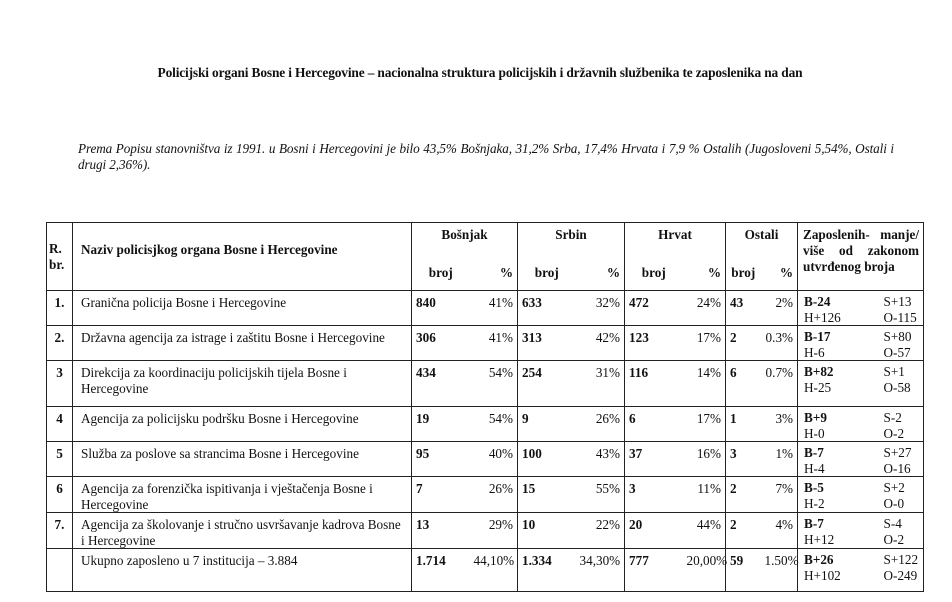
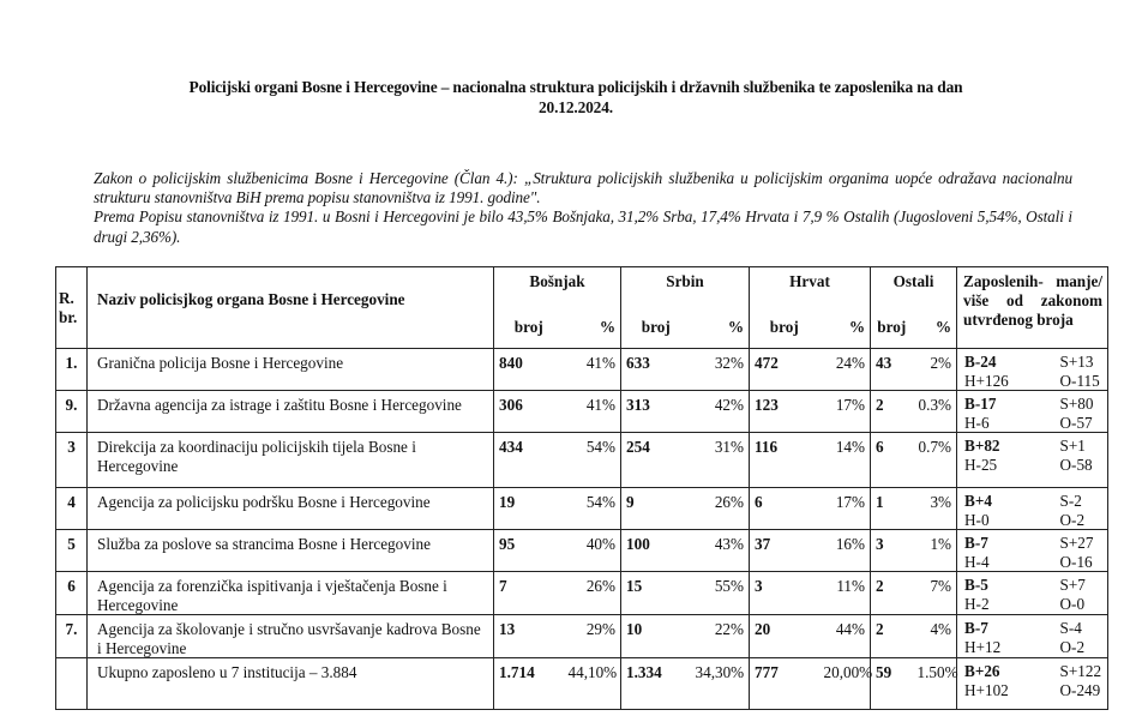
  Policijski organi Bosne i Hercegovine – nacionalna struktura policijskih i državnih službenika te zaposlenika na dan
+ 20.12.2024.
+ Zakon o policijskim službenicima Bosne i Hercegovine (Član 4.): „Struktura policijskih službenika u policijskim organima uopće odražava nacionalnu strukturu stanovništva BiH prema popisu stanovništva iz 1991. godine".
  Prema Popisu stanovništva iz 1991. u Bosni i Hercegovini je bilo 43,5% Bošnjaka, 31,2% Srba, 17,4% Hrvata i 7,9 % Ostalih (Jugosloveni 5,54%, Ostali i drugi 2,36%).
  R. br.	Naziv policisjkog organa Bosne i Hercegovine	Bošnjak	Srbin	Hrvat	Ostali	Zaposlenih- manje/ više od zakonom utvrđenog broja
  broj	%	broj	%	broj	%	broj	%
  1.	Granična policija Bosne i Hercegovine	840	41%	633	32%	472	24%	43	2%	B-24 S+13 H+126 O-115
- 2.	Državna agencija za istrage i zaštitu Bosne i Hercegovine	306	41%	313	42%	123	17%	2	0.3%	B-17 S+80 H-6 O-57
+ 9.	Državna agencija za istrage i zaštitu Bosne i Hercegovine	306	41%	313	42%	123	17%	2	0.3%	B-17 S+80 H-6 O-57
  3	Direkcija za koordinaciju policijskih tijela Bosne i Hercegovine	434	54%	254	31%	116	14%	6	0.7%	B+82 S+1 H-25 O-58
- 4	Agencija za policijsku podršku Bosne i Hercegovine	19	54%	9	26%	6	17%	1	3%	B+9 S-2 H-0 O-2
+ 4	Agencija za policijsku podršku Bosne i Hercegovine	19	54%	9	26%	6	17%	1	3%	B+4 S-2 H-0 O-2
  5	Služba za poslove sa strancima Bosne i Hercegovine	95	40%	100	43%	37	16%	3	1%	B-7 S+27 H-4 O-16
- 6	Agencija za forenzička ispitivanja i vještačenja Bosne i Hercegovine	7	26%	15	55%	3	11%	2	7%	B-5 S+2 H-2 O-0
+ 6	Agencija za forenzička ispitivanja i vještačenja Bosne i Hercegovine	7	26%	15	55%	3	11%	2	7%	B-5 S+7 H-2 O-0
  7.	Agencija za školovanje i stručno usvršavanje kadrova Bosne i Hercegovine	13	29%	10	22%	20	44%	2	4%	B-7 S-4 H+12 O-2
  	Ukupno zaposleno u 7 institucija – 3.884	1.714	44,10%	1.334	34,30%	777	20,00%	59	1.50%	B+26 S+122 H+102 O-249
